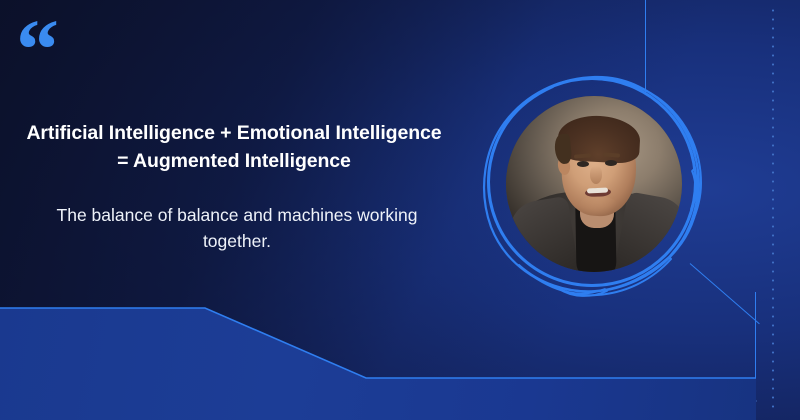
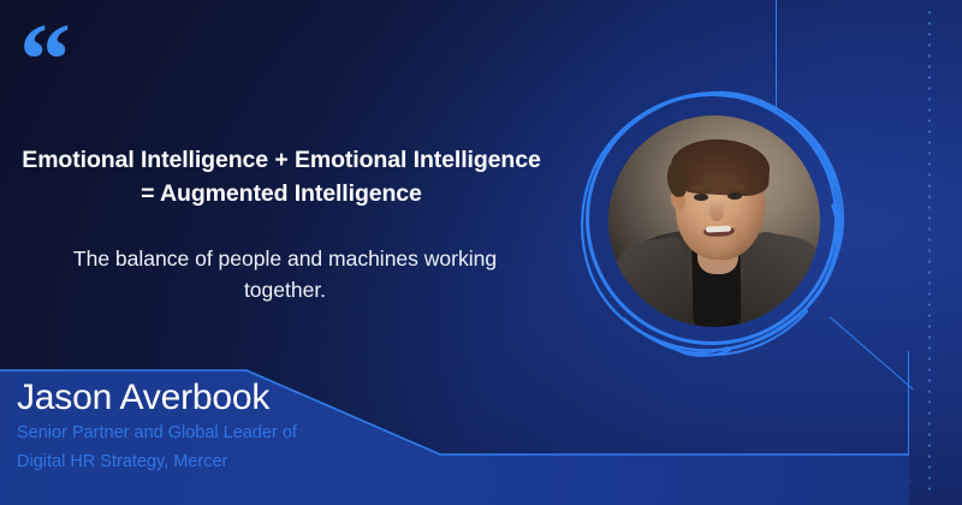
  “
- Artificial Intelligence + Emotional Intelligence
+ Emotional Intelligence + Emotional Intelligence
  = Augmented Intelligence
- The balance of balance and machines working together.
+ The balance of people and machines working together.
+ Jason Averbook
+ Senior Partner and Global Leader of
+ Digital HR Strategy, Mercer
